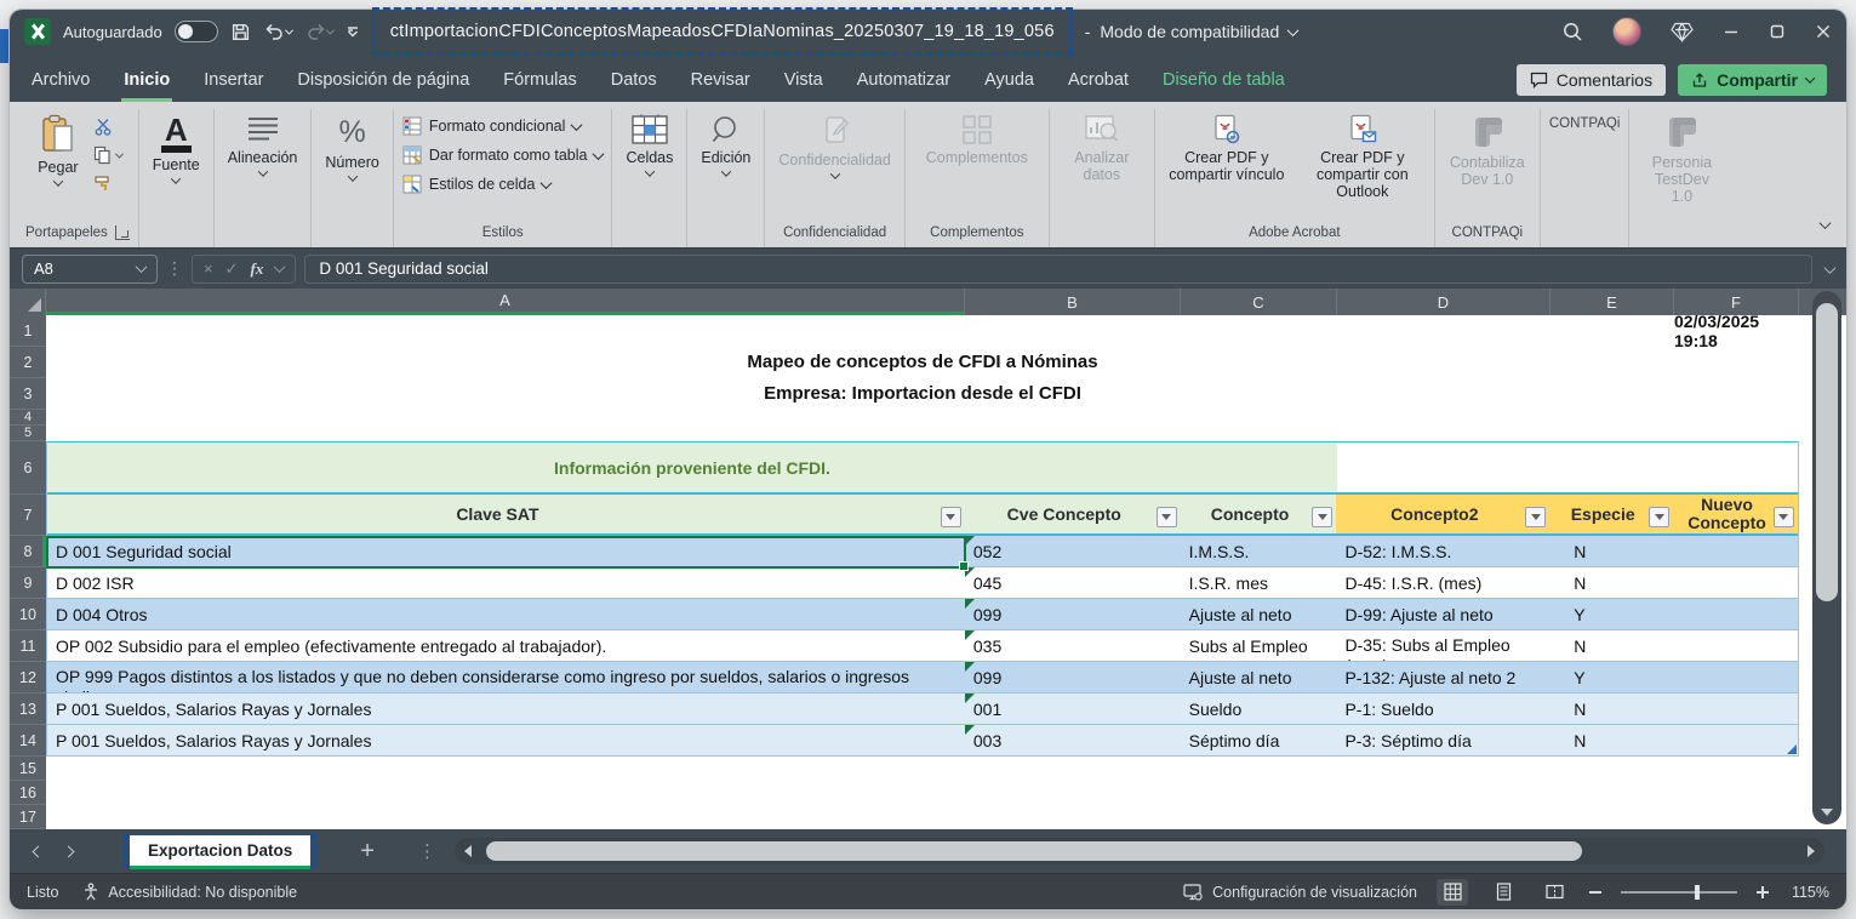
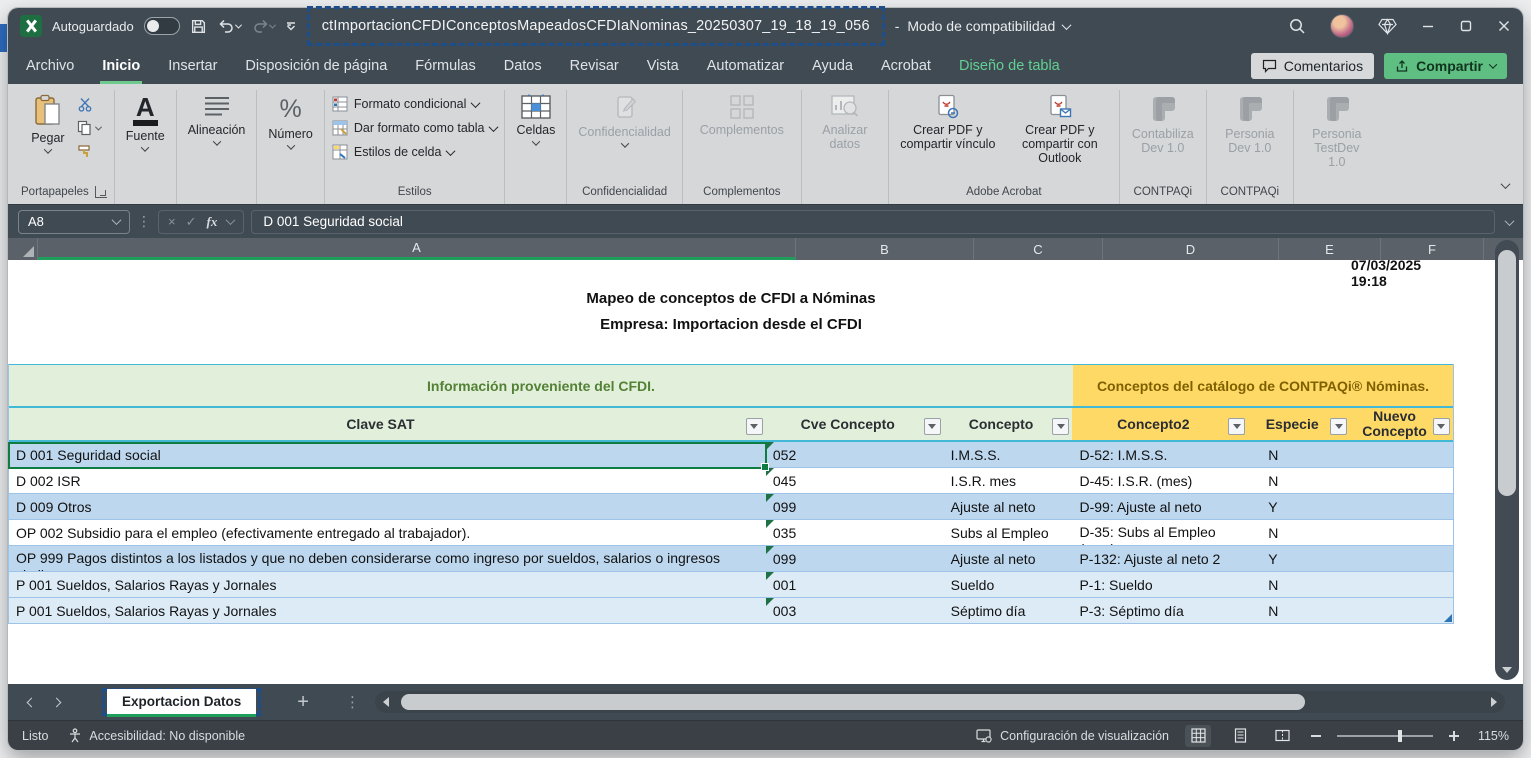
  Autoguardado
  ctImportacionCFDIConceptosMapeadosCFDIaNominas_20250307_19_18_19_056
  -
  Modo de compatibilidad
  Archivo
  Inicio
  Insertar
  Disposición de página
  Fórmulas
  Datos
  Revisar
  Vista
  Automatizar
  Ayuda
  Acrobat
  Diseño de tabla
  Comentarios
  Compartir
  Pegar
  Portapapeles
  A
  Fuente
  Alineación
  %
  Número
  Formato condicional
  Dar formato como tabla
  Estilos de celda
  Estilos
  Celdas
- Edición
  Confidencialidad
  Confidencialidad
  Complementos
  Complementos
  Analizar datos
  Crear PDF y compartir vínculo
  Crear PDF y compartir con Outlook
  Adobe Acrobat
  Contabiliza Dev 1.0
  CONTPAQi
+ Personia Dev 1.0
  CONTPAQi
  Personia TestDev 1.0
  A8
  ⋮
  ×
  ✓
  fx
  D 001 Seguridad social
  A
  B
  C
  D
  E
  F
- 1
- 2
- 3
- 4
- 5
- 6
- 7
- 8
- 9
- 10
- 11
- 12
- 13
- 14
- 15
- 16
- 17
- 02/03/2025 19:18
+ 07/03/2025 19:18
  Mapeo de conceptos de CFDI a Nóminas
  Empresa: Importacion desde el CFDI
  Información proveniente del CFDI.
+ Conceptos del catálogo de CONTPAQi® Nóminas.
  Clave SAT
  Cve Concepto
  Concepto
  Concepto2
  Especie
  Nuevo Concepto
  052
  I.M.S.S.
  D-52: I.M.S.S.
  N
  D 002 ISR
  045
  I.S.R. mes
  D-45: I.S.R. (mes)
  N
- D 004 Otros
+ D 009 Otros
  099
  Ajuste al neto
  D-99: Ajuste al neto
  Y
  OP 002 Subsidio para el empleo (efectivamente entregado al trabajador).
  035
  Subs al Empleo
  D-35: Subs al Empleo
  N
  OP 999 Pagos distintos a los listados y que no deben considerarse como ingreso por sueldos, salarios o ingresos
  099
  Ajuste al neto
  P-132: Ajuste al neto 2
  Y
  P 001 Sueldos, Salarios Rayas y Jornales
  001
  Sueldo
  P-1: Sueldo
  N
  P 001 Sueldos, Salarios Rayas y Jornales
  003
  Séptimo día
  P-3: Séptimo día
  N
  Exportacion Datos
  +
  ⋮
  Listo
  Accesibilidad: No disponible
  Configuración de visualización
  115%
